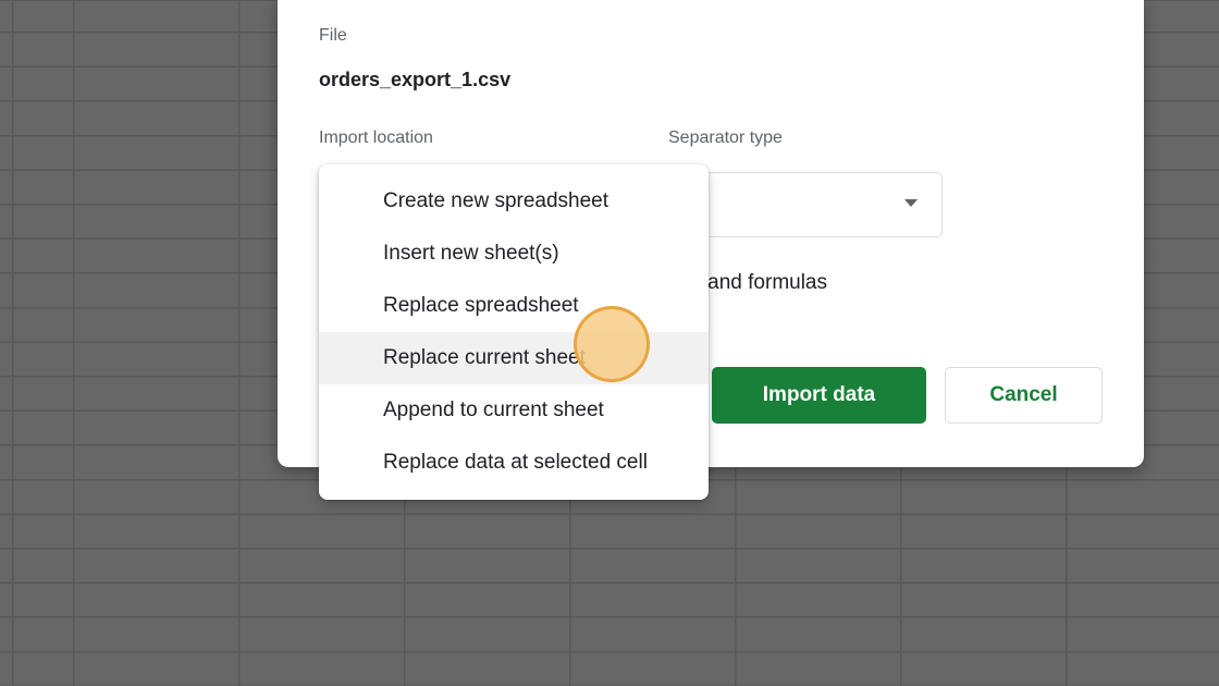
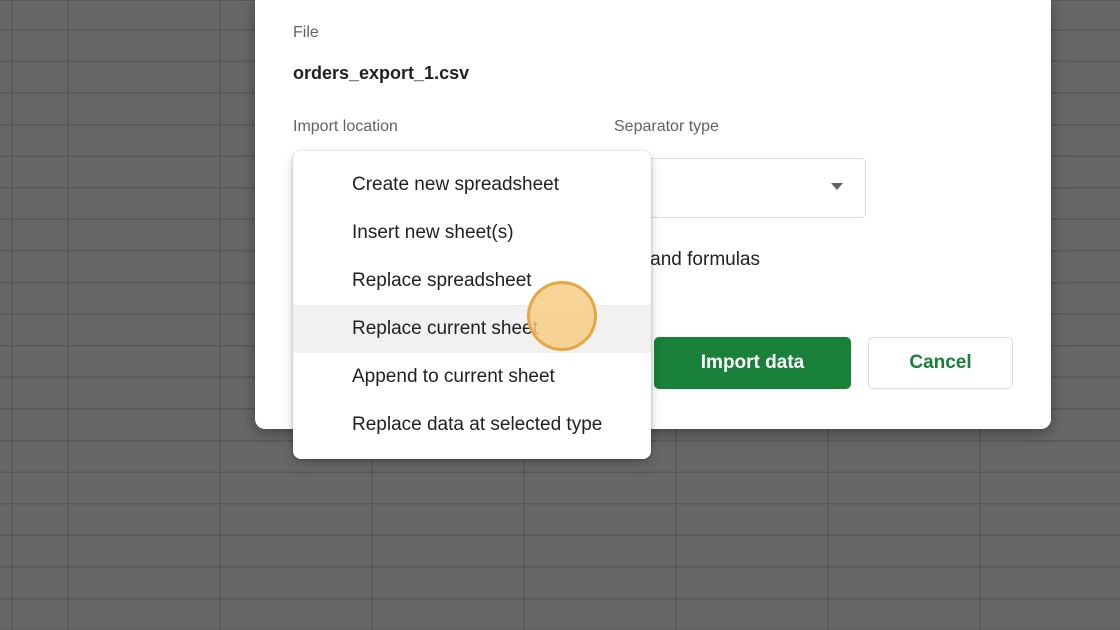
  File
  orders_export_1.csv
  Import location
  Separator type
  Import data
  Cancel
  Create new spreadsheet
  Insert new sheet(s)
  Replace spreadsheet
  Replace current sheet
  Append to current sheet
- Replace data at selected cell
+ Replace data at selected type
